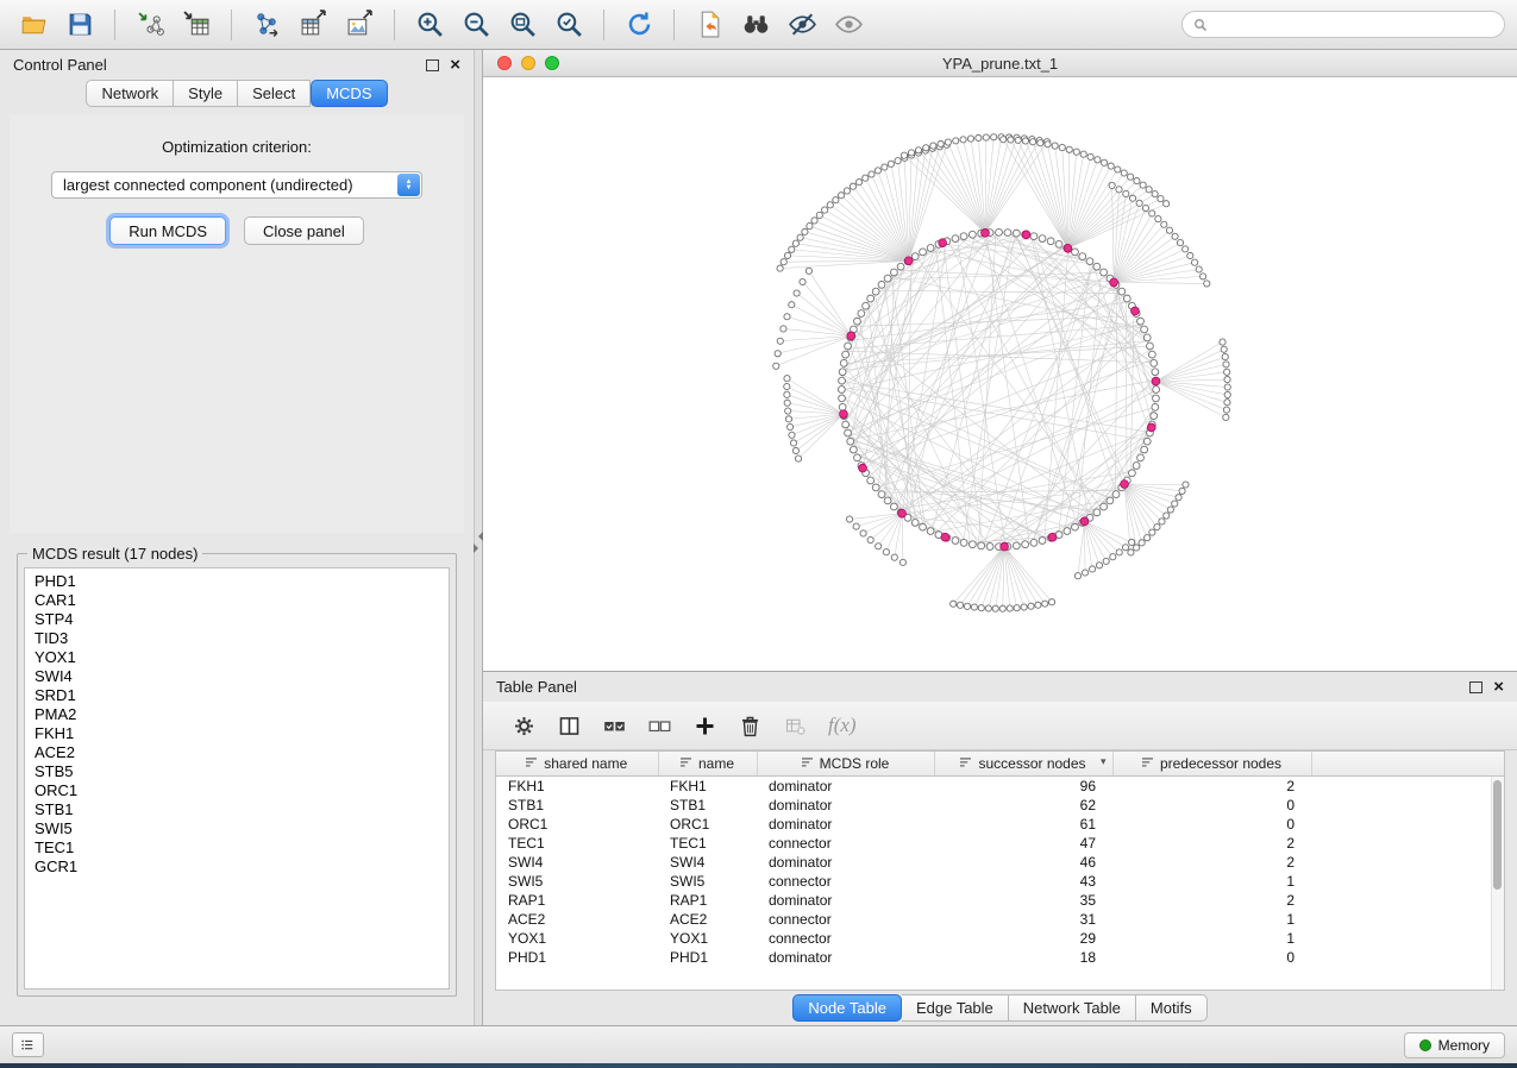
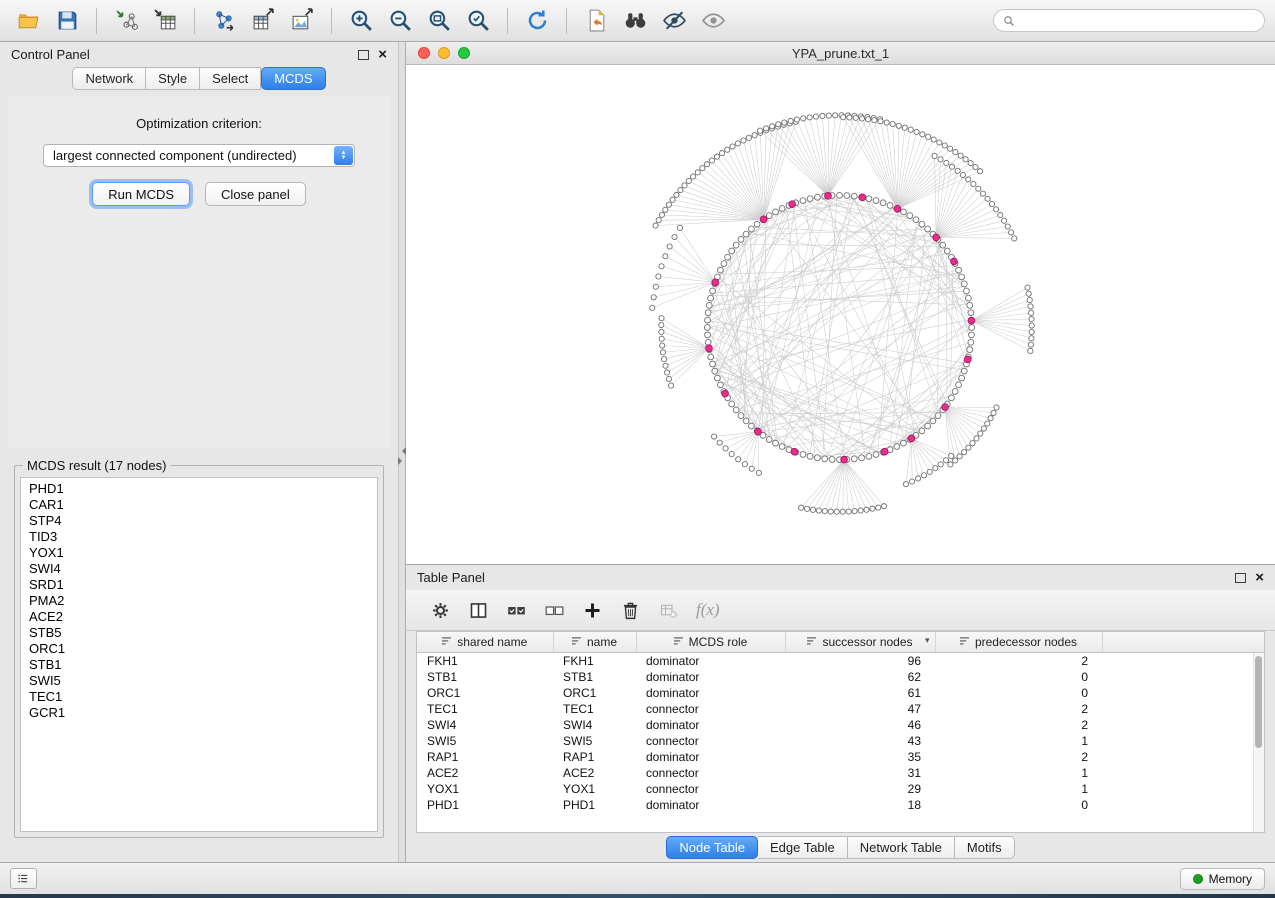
  Control Panel
  ×
  Network
  Style
  Select
  MCDS
  Optimization criterion:
  largest connected component (undirected)
  Run MCDS
  Close panel
  MCDS result (17 nodes)
  PHD1
  CAR1
  STP4
  TID3
  YOX1
  SWI4
  SRD1
  PMA2
- FKH1
  ACE2
  STB5
  ORC1
  STB1
  SWI5
  TEC1
  GCR1
  YPA_prune.txt_1
  Table Panel
  ×
  f(x)
  shared name	name	MCDS role	successor nodes ▾	predecessor nodes
  FKH1	FKH1	dominator	96	2
  STB1	STB1	dominator	62	0
  ORC1	ORC1	dominator	61	0
  TEC1	TEC1	connector	47	2
  SWI4	SWI4	dominator	46	2
  SWI5	SWI5	connector	43	1
  RAP1	RAP1	dominator	35	2
  ACE2	ACE2	connector	31	1
  YOX1	YOX1	connector	29	1
  PHD1	PHD1	dominator	18	0
  Node Table
  Edge Table
  Network Table
  Motifs
  Memory
